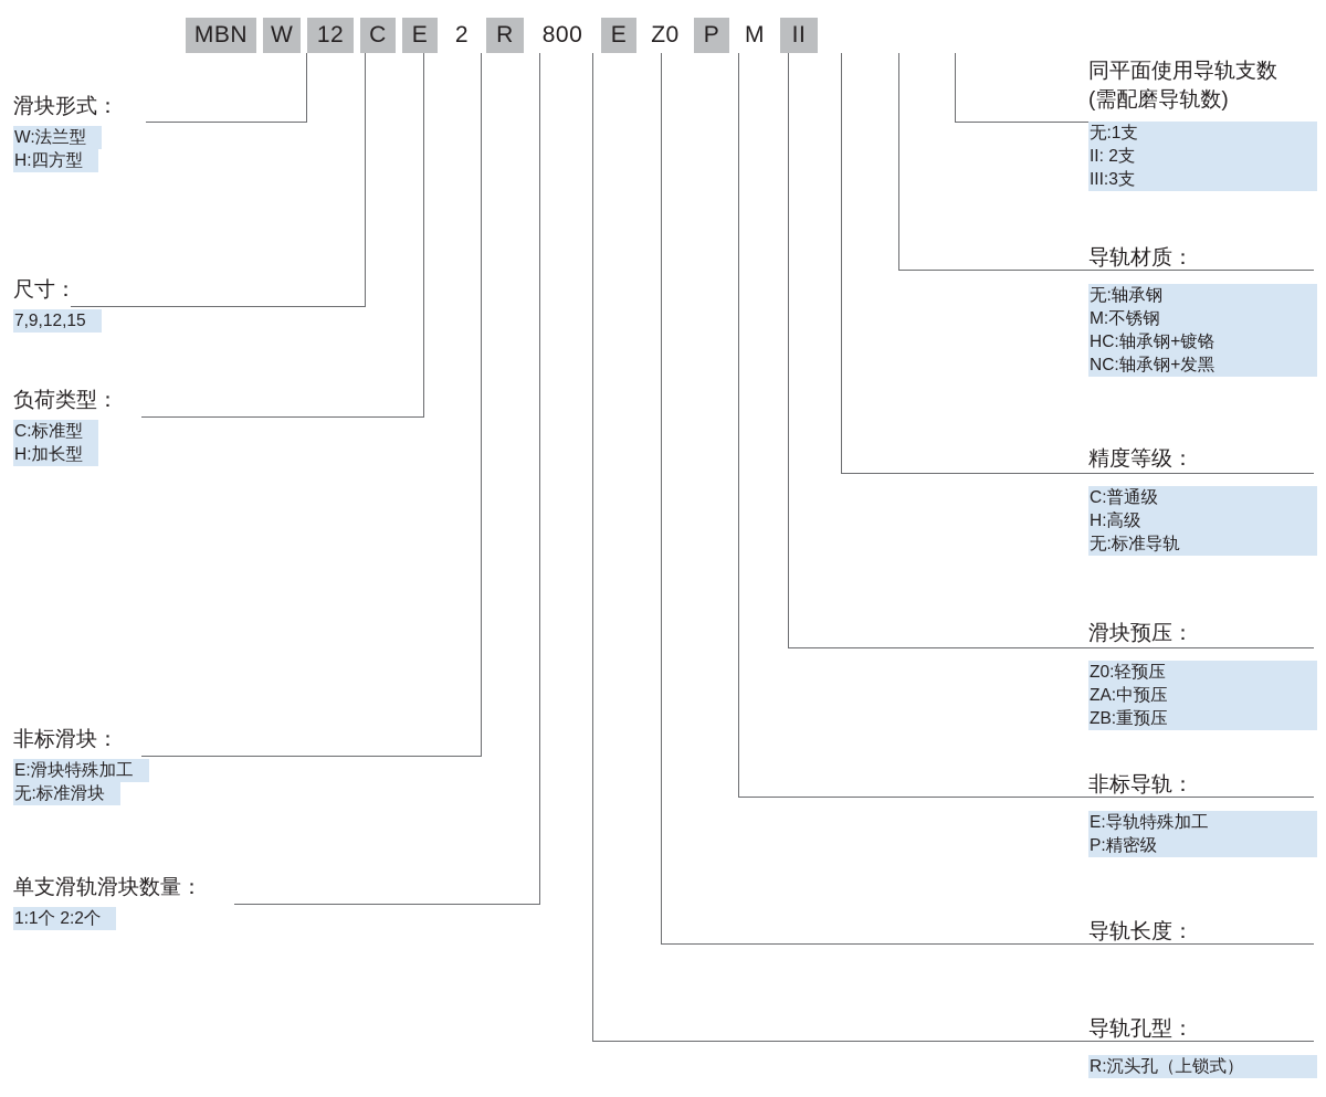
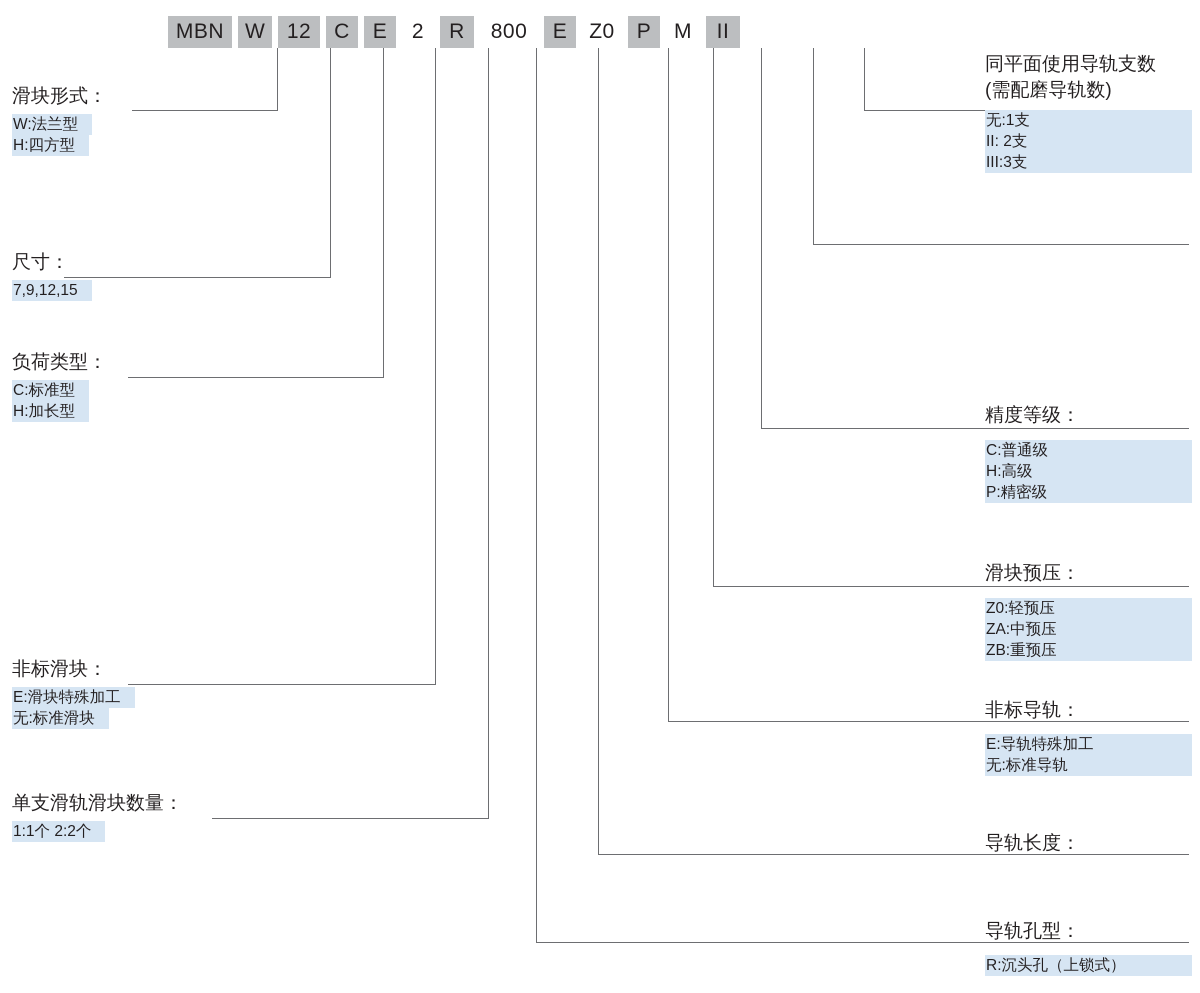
  MBN
  W
  12
  C
  E
  2
  R
  800
  E
  Z0
  P
  M
  II
  滑块形式：
  W:法兰型
  H:四方型
  尺寸：
  7,9,12,15
  负荷类型：
  C:标准型
  H:加长型
  非标滑块：
  E:滑块特殊加工
  无:标准滑块
  单支滑轨滑块数量：
  1:1个 2:2个
  同平面使用导轨支数
  (需配磨导轨数)
  无:1支
  II: 2支
  III:3支
- 导轨材质：
- 无:轴承钢
- M:不锈钢
- HC:轴承钢+镀铬
- NC:轴承钢+发黑
  精度等级：
  C:普通级
  H:高级
- 无:标准导轨
+ P:精密级
  滑块预压：
  Z0:轻预压
  ZA:中预压
  ZB:重预压
  非标导轨：
  E:导轨特殊加工
- P:精密级
+ 无:标准导轨
  导轨长度：
  导轨孔型：
  R:沉头孔（上锁式）
